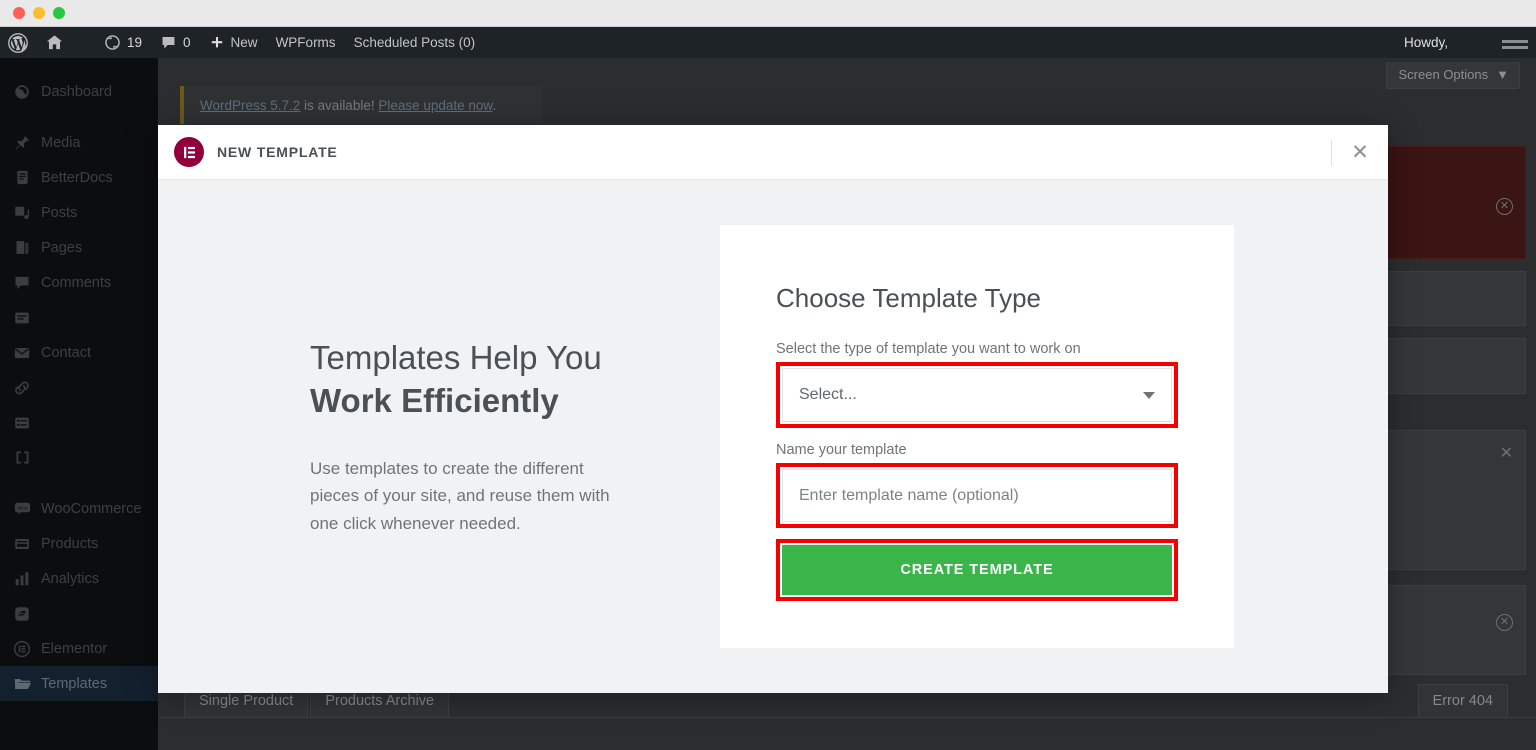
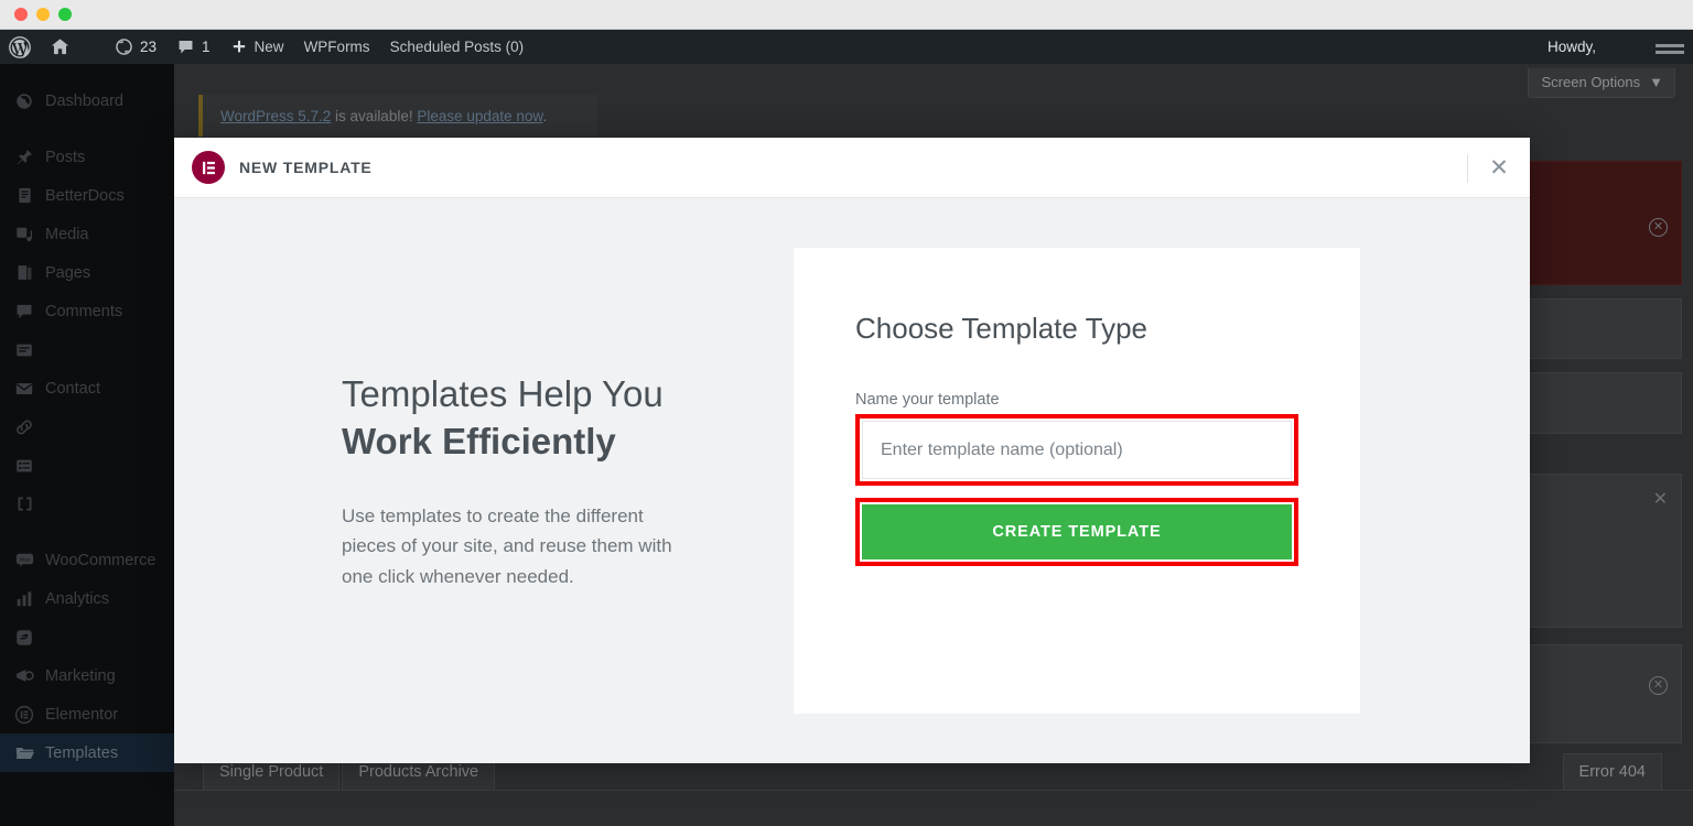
- 19
+ 23
- 0
+ 1
  New
  WPForms
  Scheduled Posts (0)
  Howdy,
  Screen Options
  ▼
  WordPress 5.7.2 is available! Please update now.
  ✕
  ✕
  ✕
  Single Product
  Products Archive
  Error 404
  Dashboard
- Media
+ Posts
  BetterDocs
- Posts
+ Media
  Pages
  Comments
  Contact
  WooCommerce
- Products
  Analytics
+ Marketing
  Elementor
  Templates
  NEW TEMPLATE
  ✕
  Templates Help You
  Work Efficiently
  Use templates to create the different pieces of your site, and reuse them with one click whenever needed.
  Choose Template Type
- Select the type of template you want to work on
- Select...
  Name your template
  Enter template name (optional)
  CREATE TEMPLATE
